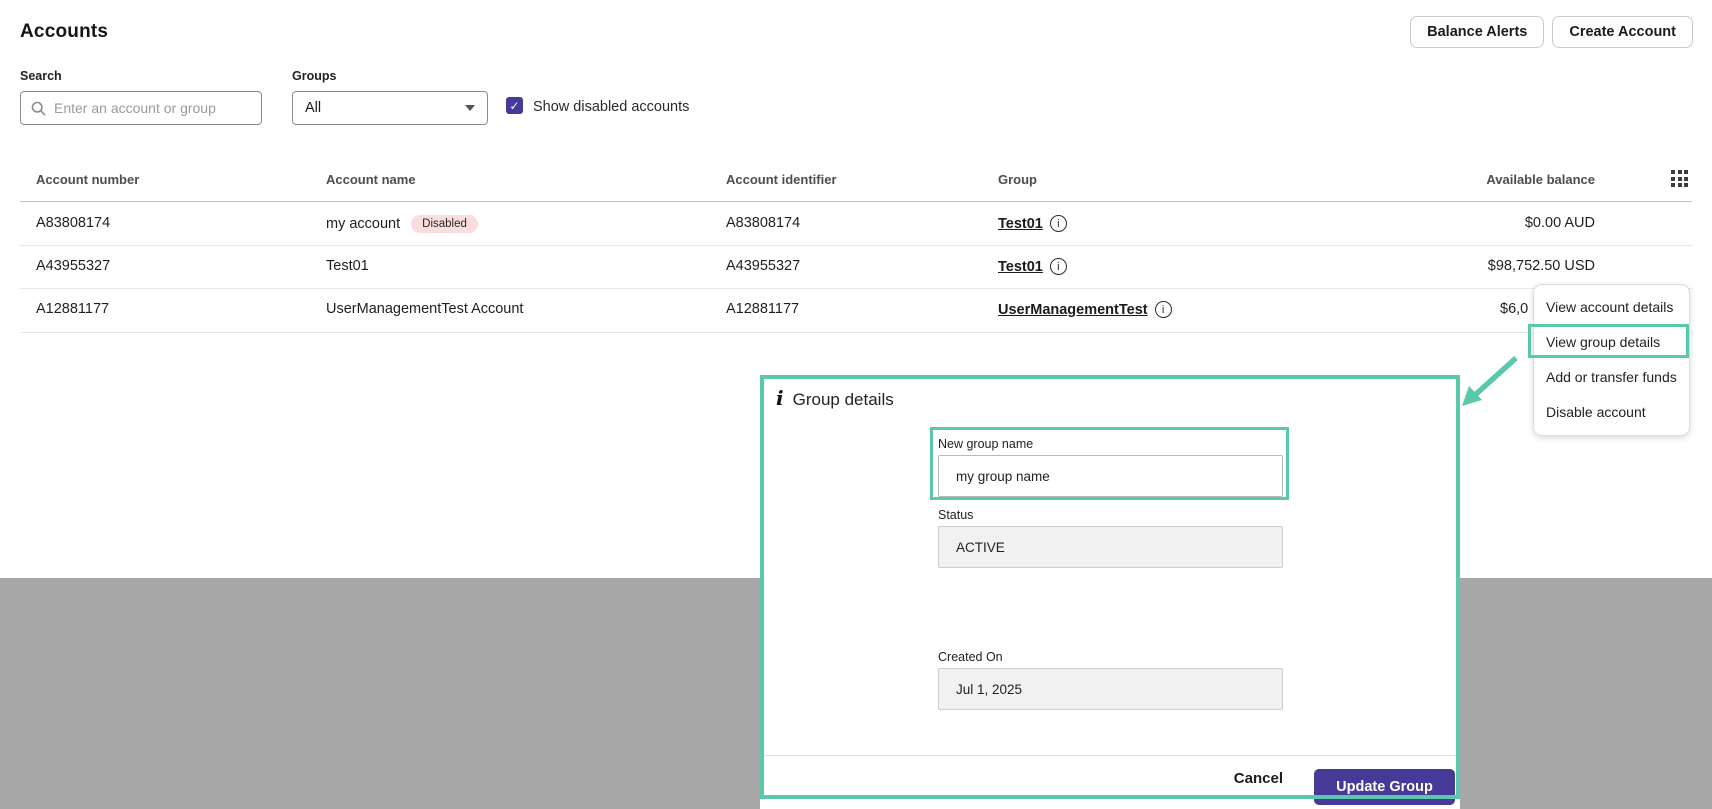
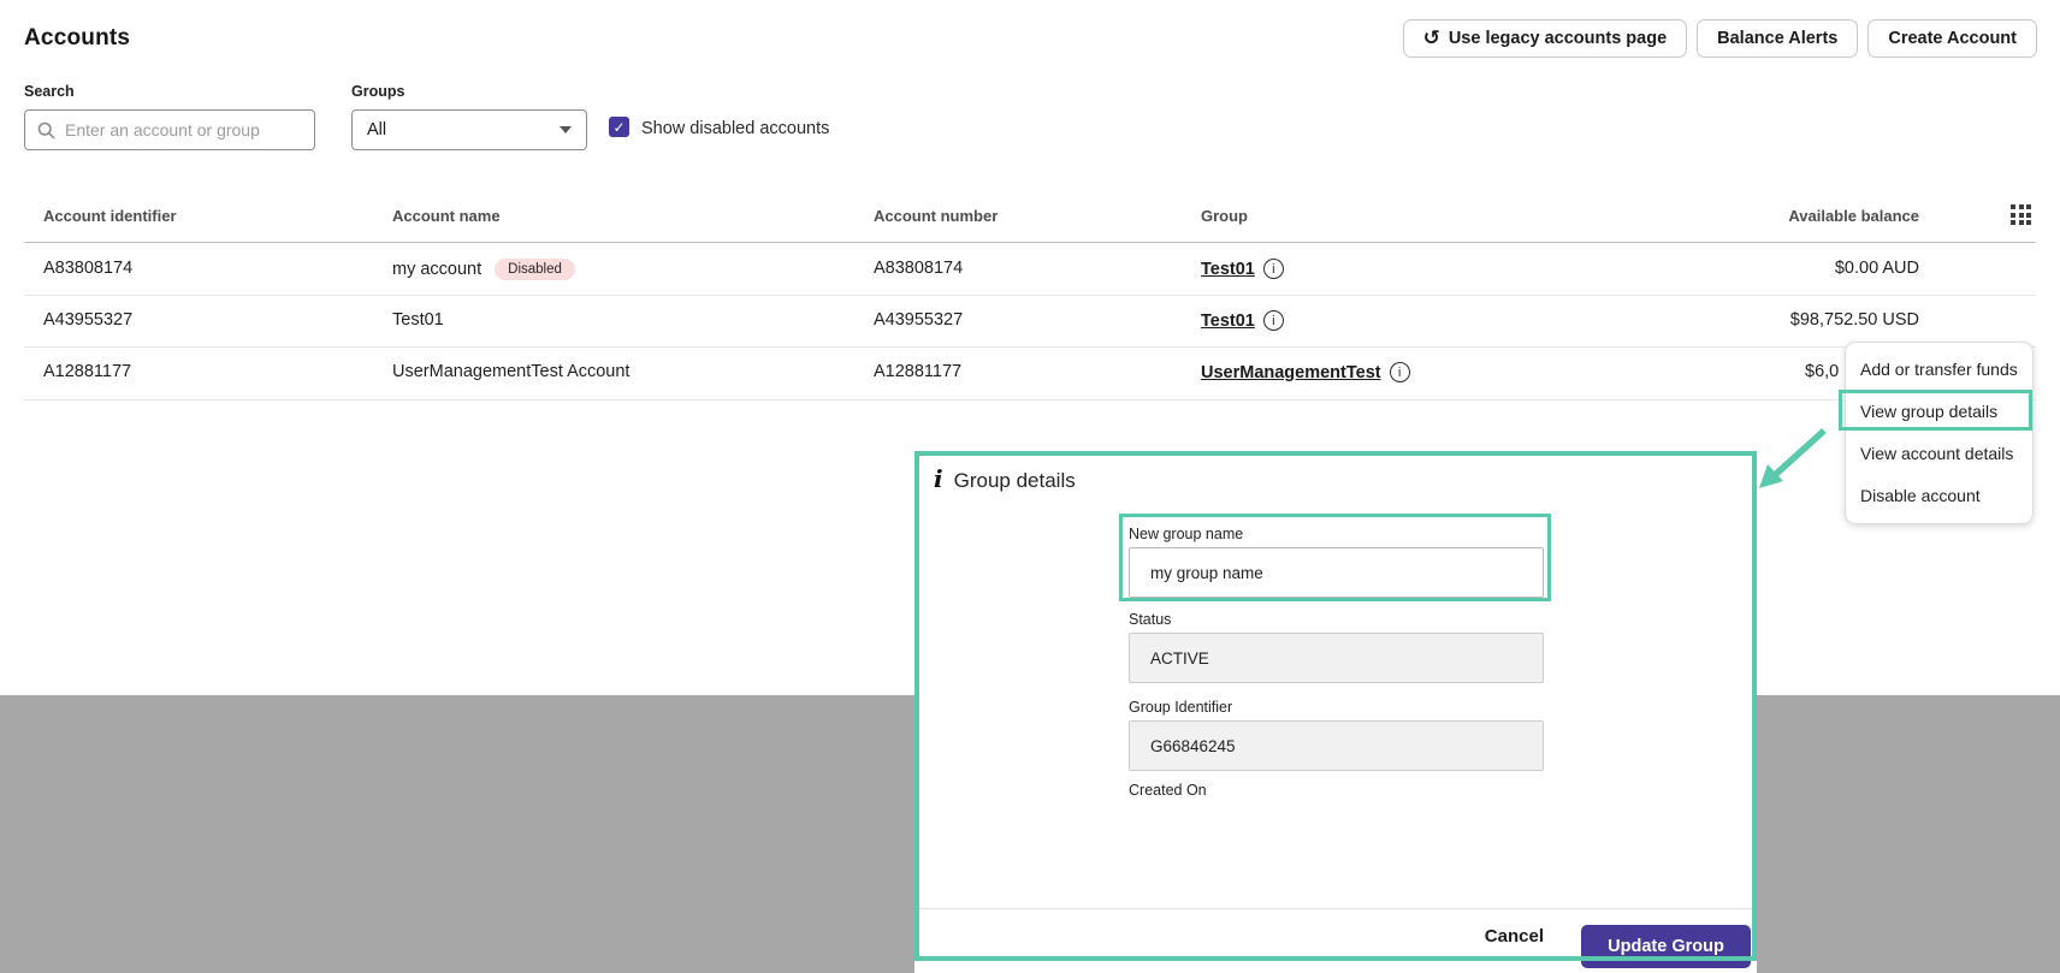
  Accounts
+ ↺
+ Use legacy accounts page
  Balance Alerts
  Create Account
  Search
  Enter an account or group
  Groups
  All
  ✓
  Show disabled accounts
- Account number
+ Account identifier
  Account name
- Account identifier
+ Account number
  Group
  Available balance
  A83808174
  my account
  Disabled
  A83808174
  Test01
  i
  $0.00 AUD
  A43955327
  Test01
  A43955327
  Test01
  i
  $98,752.50 USD
  A12881177
  UserManagementTest Account
  A12881177
  UserManagementTest
  i
  $6,0
- View account details
+ Add or transfer funds
  View group details
- Add or transfer funds
+ View account details
  Disable account
  i
  Group details
  New group name
  my group name
  Status
  ACTIVE
+ Group Identifier
+ G66846245
  Created On
- Jul 1, 2025
  Cancel
  Update Group
